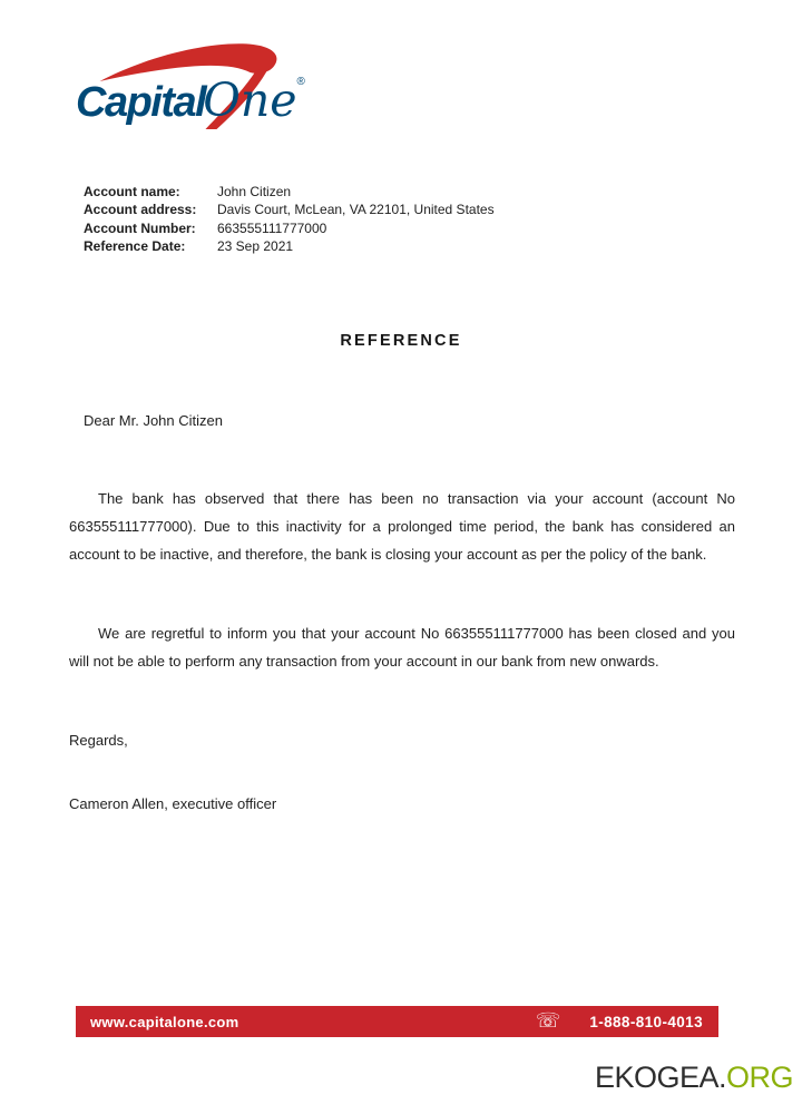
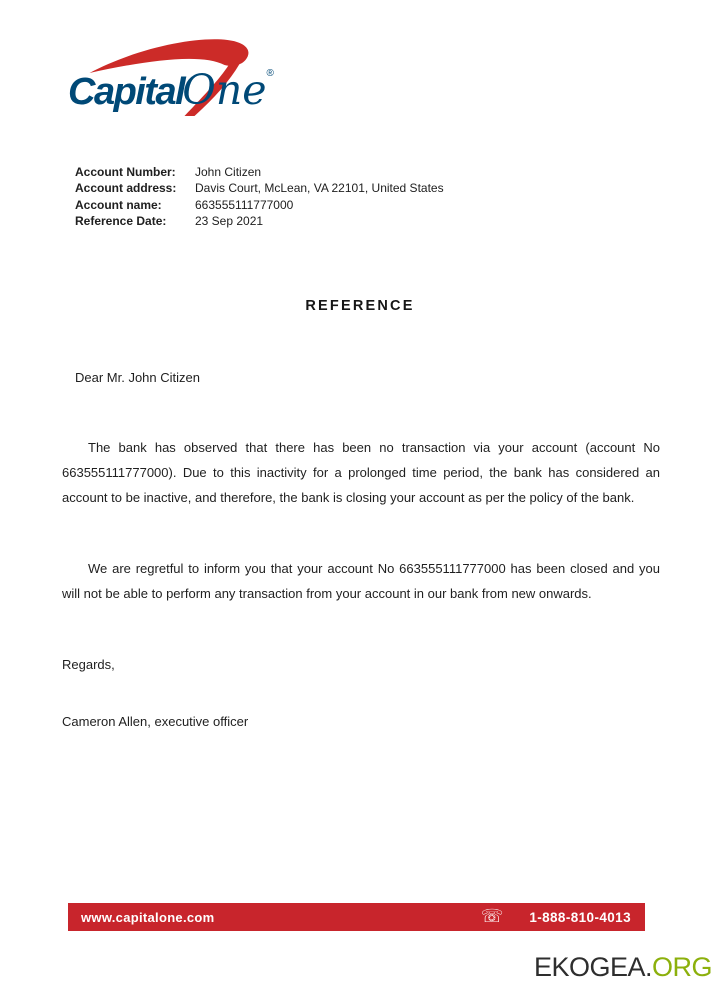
  CapitalOne®
- Account name: John Citizen
+ Account Number: John Citizen
  Account address: Davis Court, McLean, VA 22101, United States
- Account Number: 663555111777000
+ Account name: 663555111777000
  Reference Date: 23 Sep 2021
  REFERENCE
  Dear Mr. John Citizen
  The bank has observed that there has been no transaction via your account (account No 663555111777000). Due to this inactivity for a prolonged time period, the bank has considered an account to be inactive, and therefore, the bank is closing your account as per the policy of the bank.
  We are regretful to inform you that your account No 663555111777000 has been closed and you will not be able to perform any transaction from your account in our bank from new onwards.
  Regards,
  Cameron Allen, executive officer
  www.capitalone.com
  ☏
  1-888-810-4013
  EKOGEA.ORG
